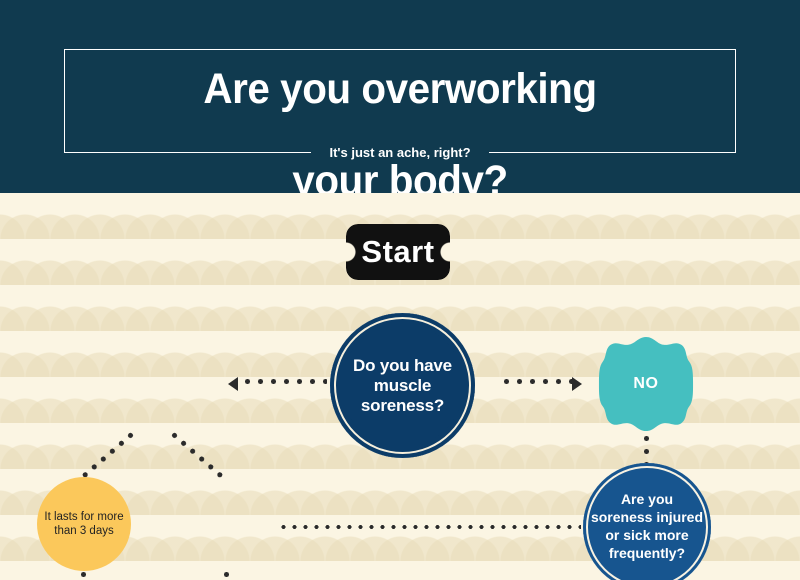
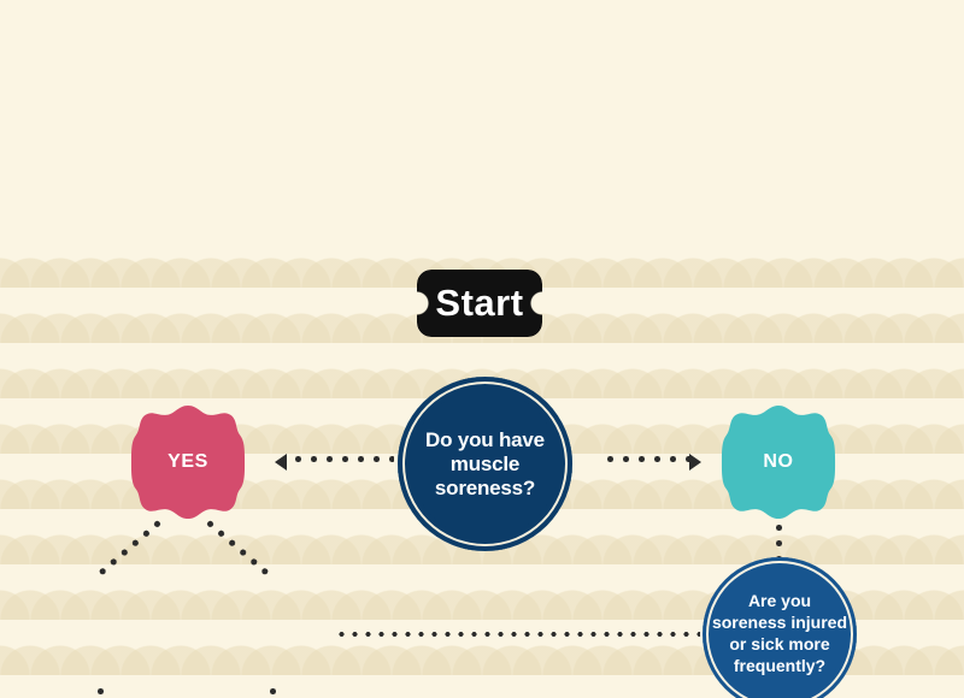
- Are you overworking
- your body?
- It's just an ache, right?
  Start
  Do you have muscle soreness?
+ YES
  NO
- It lasts for more than 3 days
  Are you soreness injured or sick more frequently?
